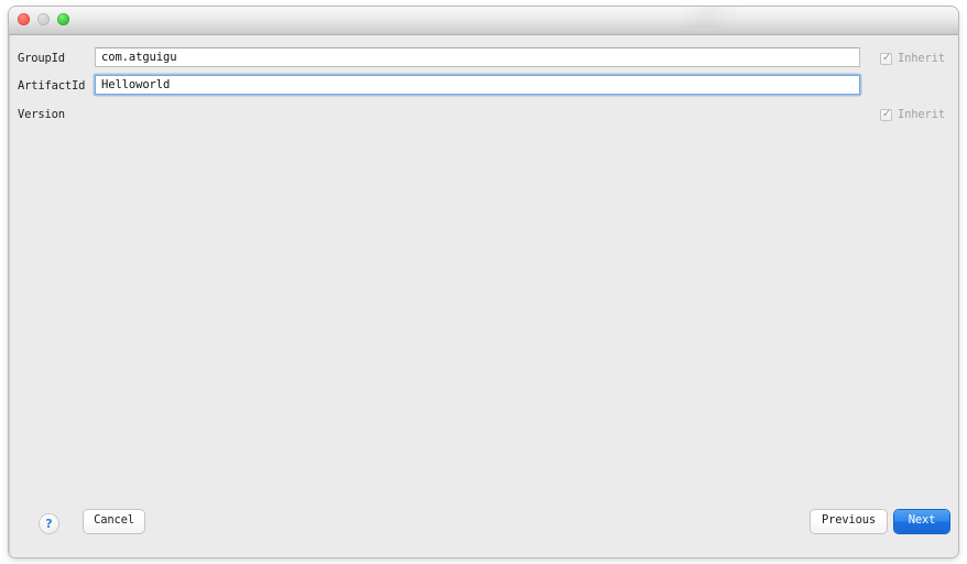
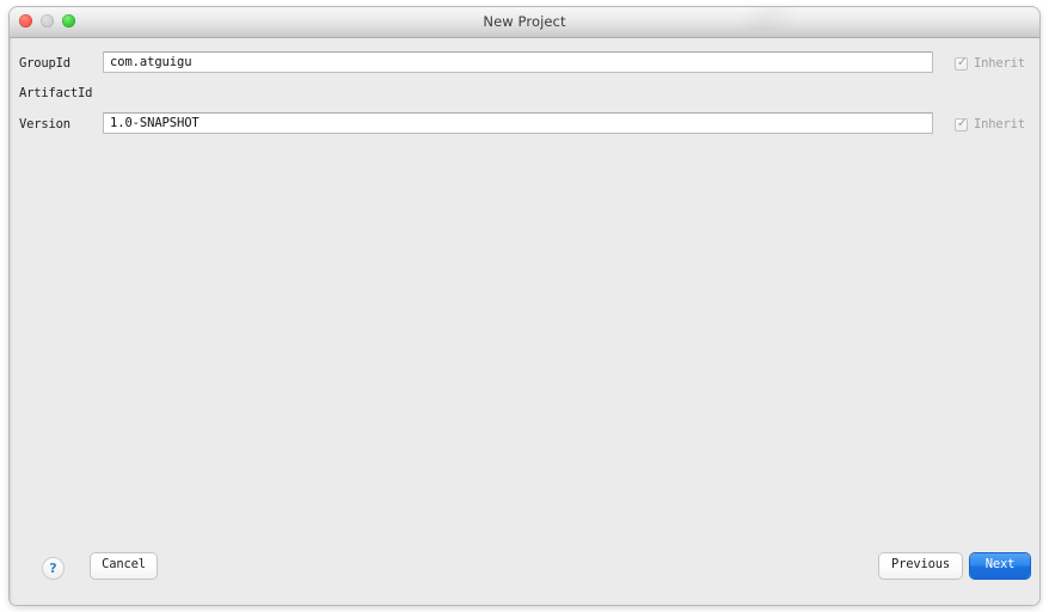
+ New Project
  GroupId
  com.atguigu
  ✓
  Inherit
  ArtifactId
- Helloworld
  Version
+ 1.0-SNAPSHOT
  ✓
  Inherit
  ?
  Cancel
  Previous
  Next
